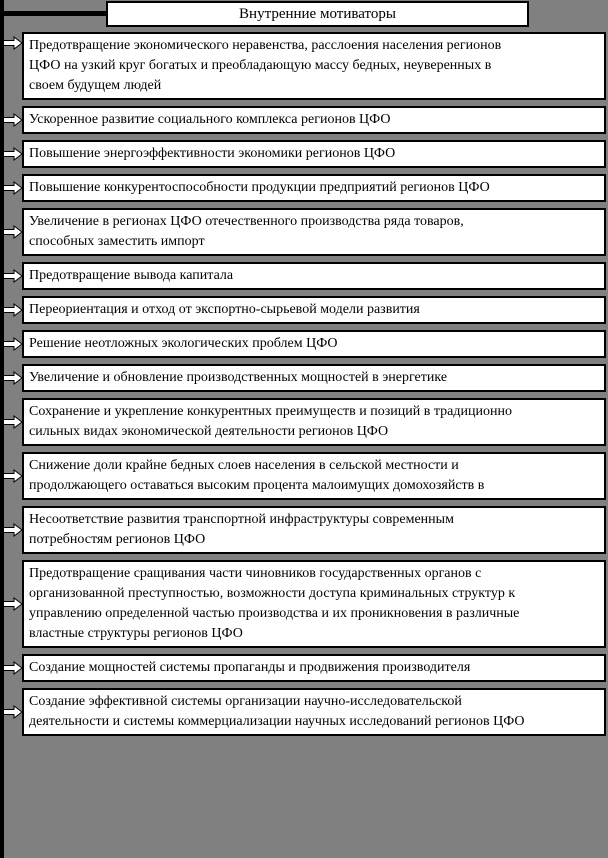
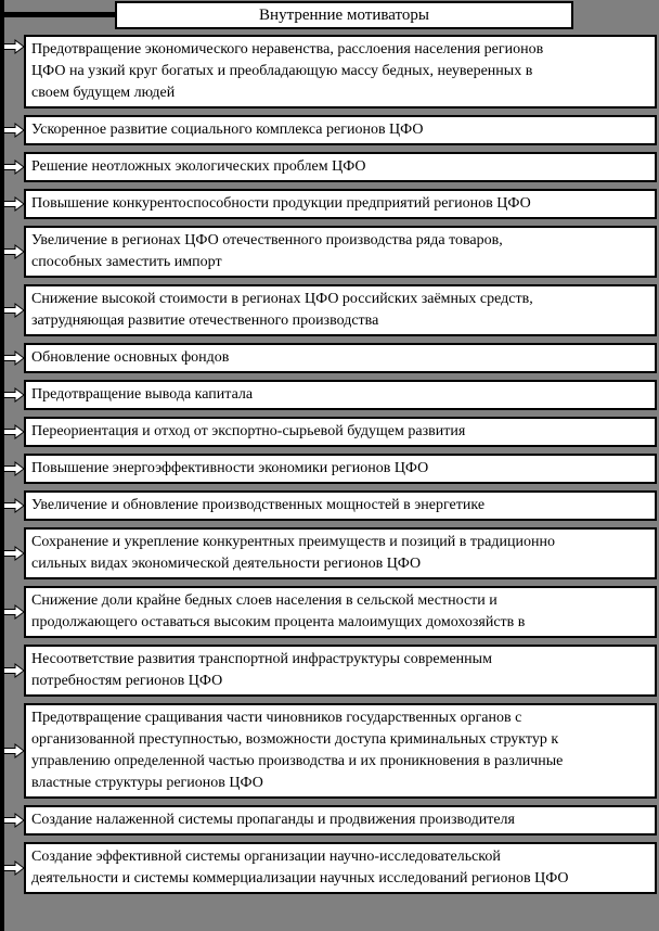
  Внутренние мотиваторы
  Предотвращение экономического неравенства, расслоения населения регионов
  ЦФО на узкий круг богатых и преобладающую массу бедных, неуверенных в
  своем будущем людей
  Ускоренное развитие социального комплекса регионов ЦФО
- Повышение энергоэффективности экономики регионов ЦФО
+ Решение неотложных экологических проблем ЦФО
  Повышение конкурентоспособности продукции предприятий регионов ЦФО
  Увеличение в регионах ЦФО отечественного производства ряда товаров,
  способных заместить импорт
+ Снижение высокой стоимости в регионах ЦФО российских заёмных средств,
+ затрудняющая развитие отечественного производства
+ Обновление основных фондов
  Предотвращение вывода капитала
- Переориентация и отход от экспортно-сырьевой модели развития
+ Переориентация и отход от экспортно-сырьевой будущем развития
- Решение неотложных экологических проблем ЦФО
+ Повышение энергоэффективности экономики регионов ЦФО
  Увеличение и обновление производственных мощностей в энергетике
  Сохранение и укрепление конкурентных преимуществ и позиций в традиционно
  сильных видах экономической деятельности регионов ЦФО
  Снижение доли крайне бедных слоев населения в сельской местности и
  продолжающего оставаться высоким процента малоимущих домохозяйств в
  Несоответствие развития транспортной инфраструктуры современным
  потребностям регионов ЦФО
  Предотвращение сращивания части чиновников государственных органов с
  организованной преступностью, возможности доступа криминальных структур к
  управлению определенной частью производства и их проникновения в различные
  властные структуры регионов ЦФО
- Создание мощностей системы пропаганды и продвижения производителя
+ Создание налаженной системы пропаганды и продвижения производителя
  Создание эффективной системы организации научно-исследовательской
  деятельности и системы коммерциализации научных исследований регионов ЦФО
